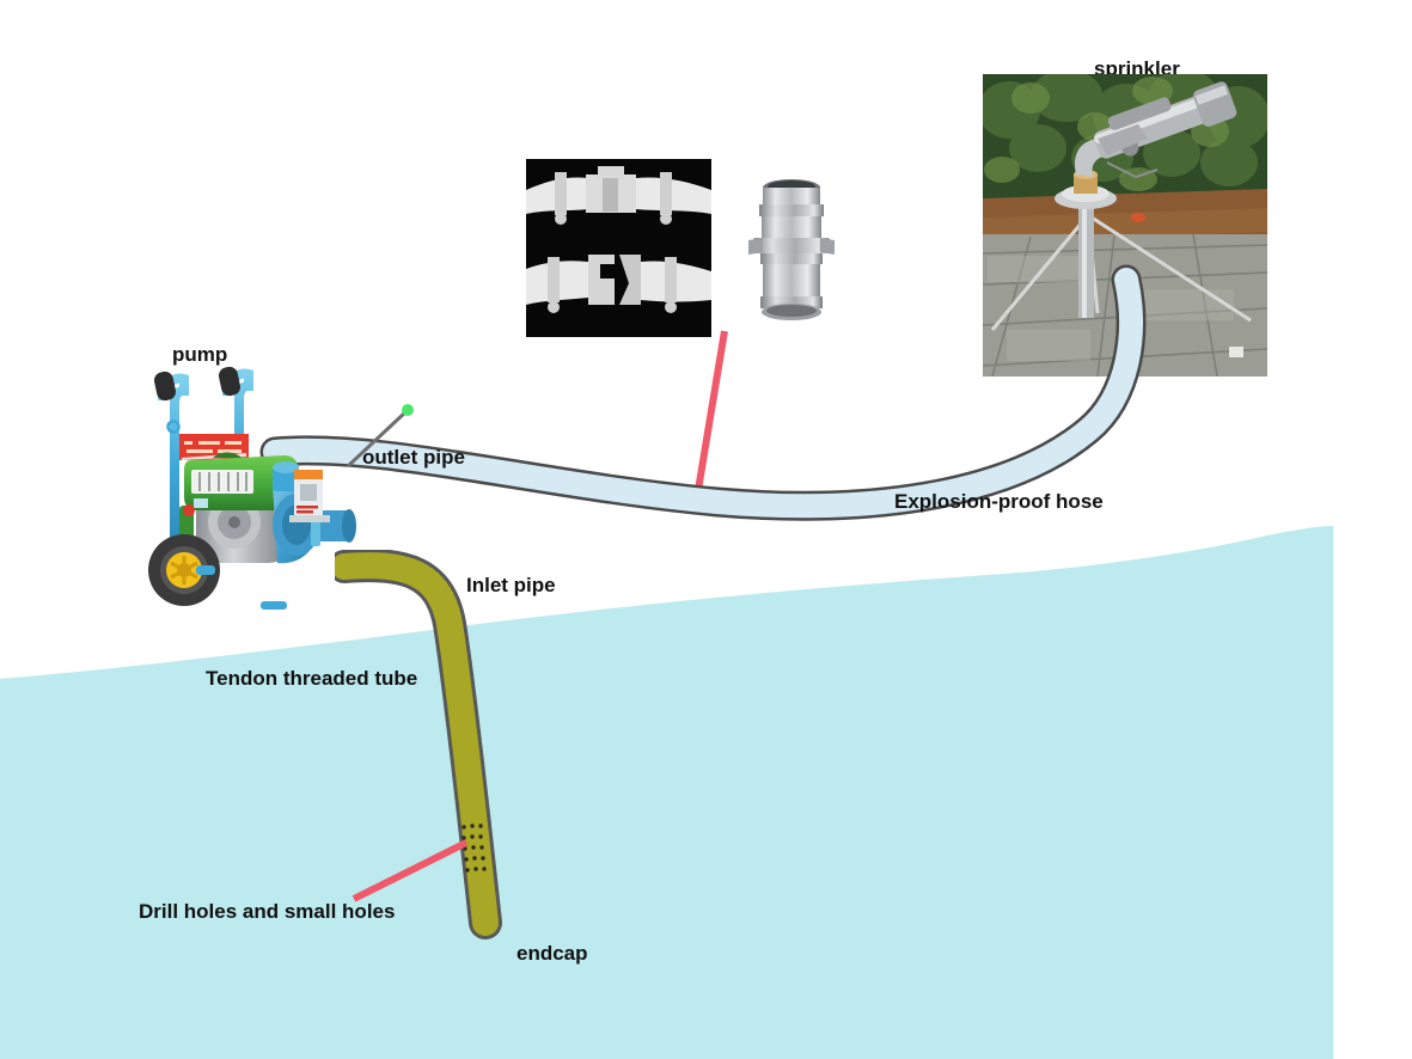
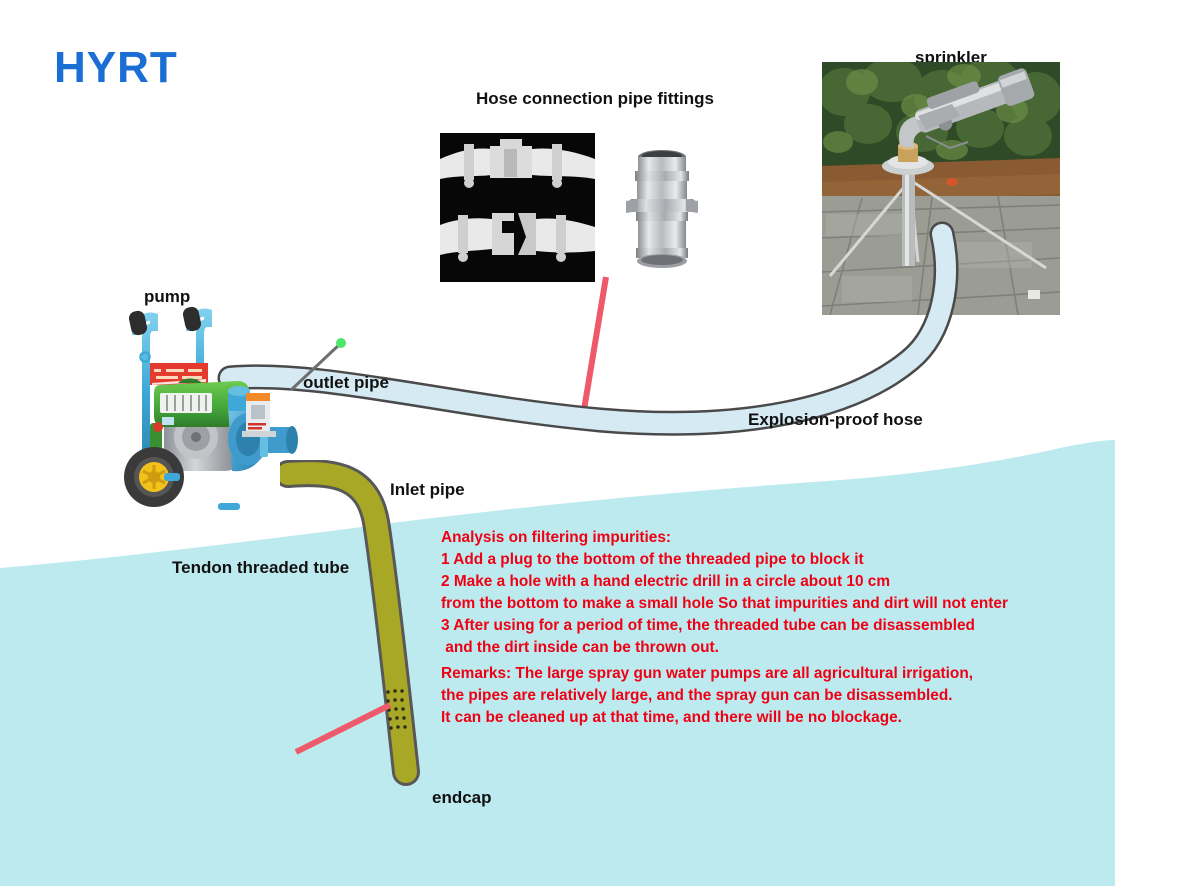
+ HYRT
+ Hose connection pipe fittings
  sprinkler
  Explosion-proof hose
  outlet pipe
  Inlet pipe
  Tendon threaded tube
- Drill holes and small holes
  endcap
  pump
+ Analysis on filtering impurities:
+ 1 Add a plug to the bottom of the threaded pipe to block it
+ 2 Make a hole with a hand electric drill in a circle about 10 cm
+ from the bottom to make a small hole So that impurities and dirt will not enter
+ 3 After using for a period of time, the threaded tube can be disassembled
+ and the dirt inside can be thrown out.
+ Remarks: The large spray gun water pumps are all agricultural irrigation,
+ the pipes are relatively large, and the spray gun can be disassembled.
+ It can be cleaned up at that time, and there will be no blockage.
